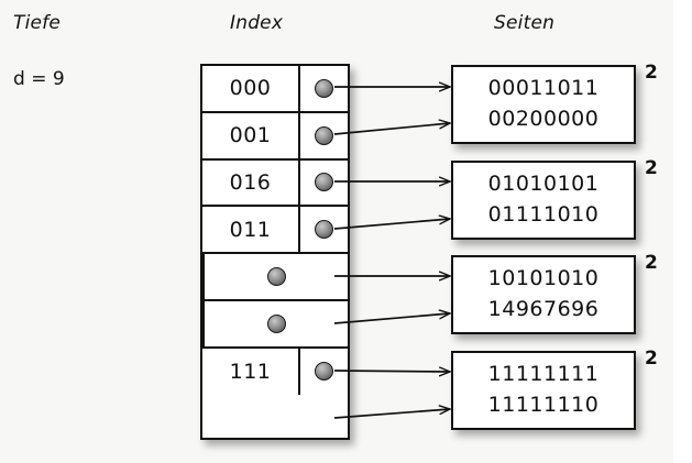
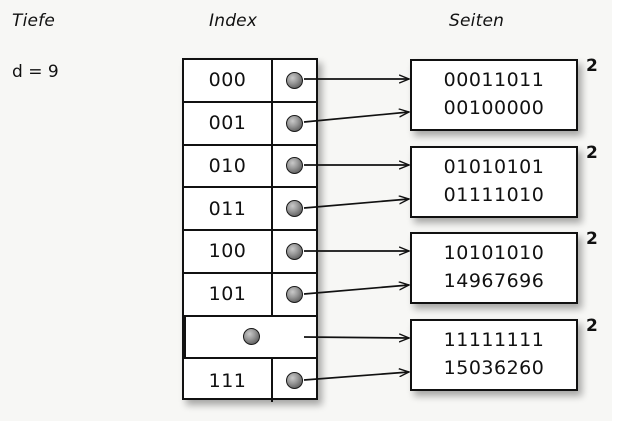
  Tiefe
  Index
  Seiten
  d = 9
  000
  001
- 016
+ 010
  011
+ 100
+ 101
  111
  00011011
- 00200000
+ 00100000
  2
  01010101
  01111010
  2
  10101010
  14967696
  2
  11111111
- 11111110
+ 15036260
  2
